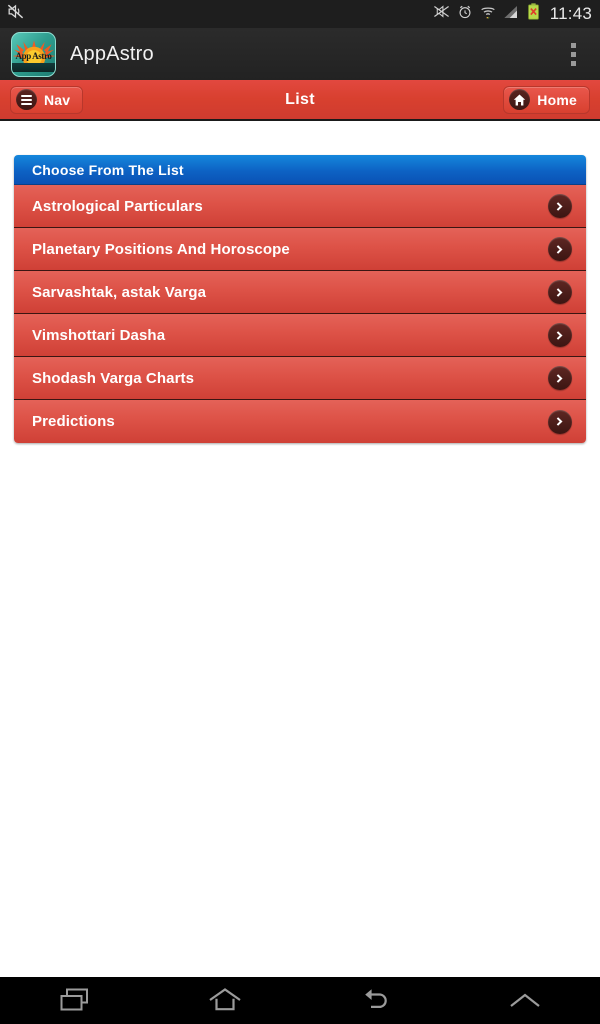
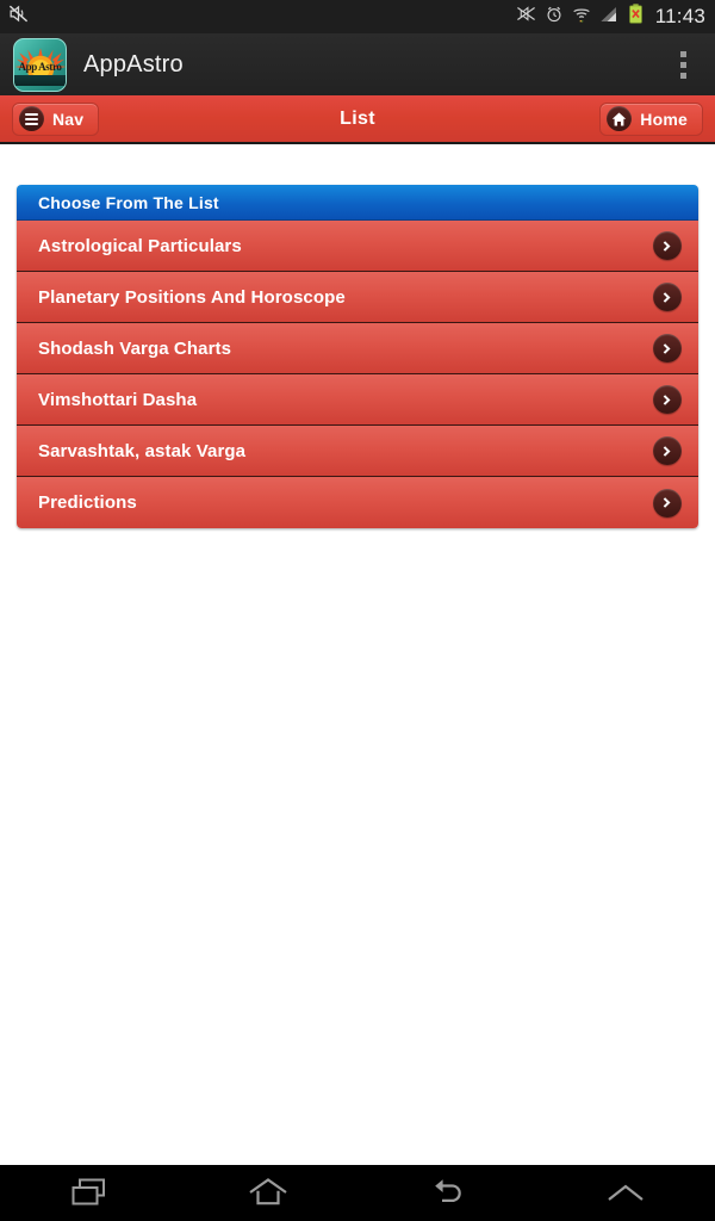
  11:43
  App Astro
  AppAstro
  Nav
  List
  Home
  Choose From The List
  Astrological Particulars
  Planetary Positions And Horoscope
- Sarvashtak, astak Varga
+ Shodash Varga Charts
  Vimshottari Dasha
- Shodash Varga Charts
+ Sarvashtak, astak Varga
  Predictions
